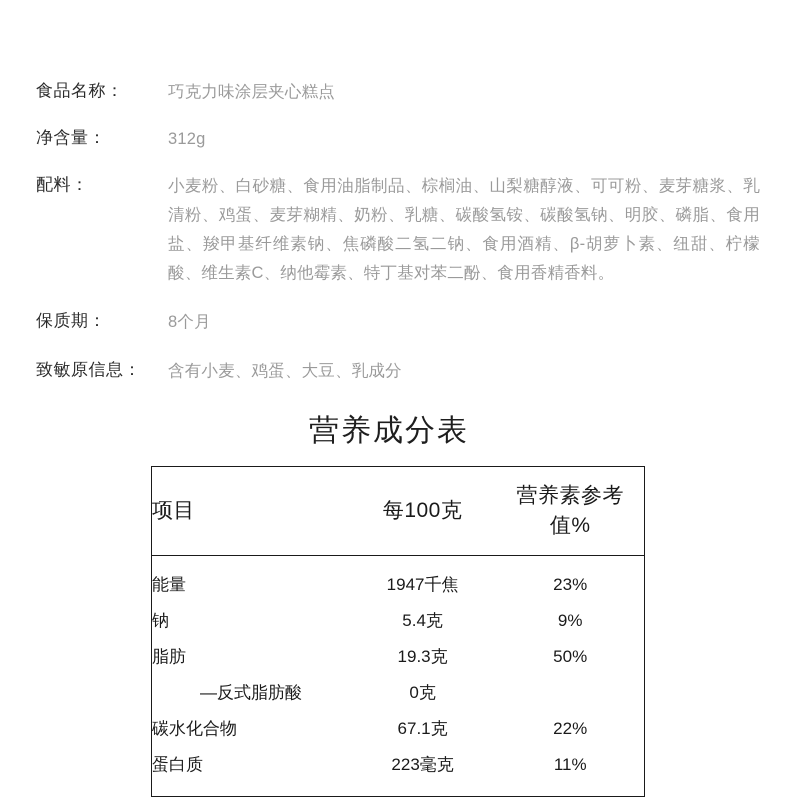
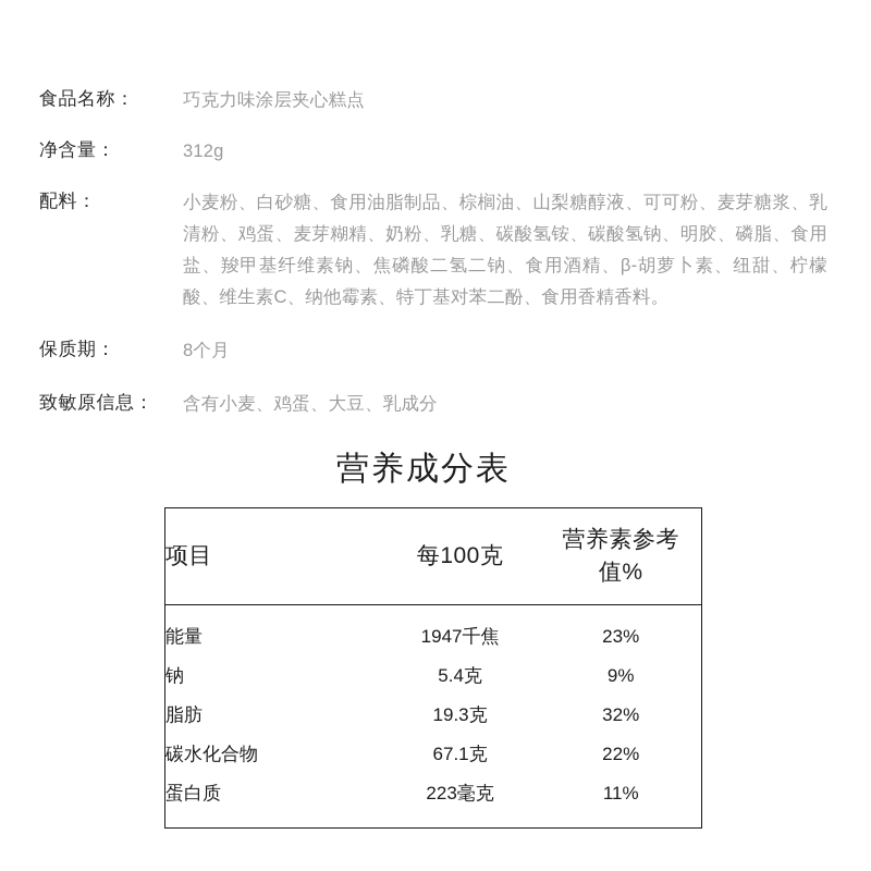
  食品名称：
  巧克力味涂层夹心糕点
  净含量：
  312g
  配料：
  小麦粉、白砂糖、食用油脂制品、棕榈油、山梨糖醇液、可可粉、麦芽糖浆、乳清粉、鸡蛋、麦芽糊精、奶粉、乳糖、碳酸氢铵、碳酸氢钠、明胶、磷脂、食用盐、羧甲基纤维素钠、焦磷酸二氢二钠、食用酒精、β-胡萝卜素、纽甜、柠檬酸、维生素C、纳他霉素、特丁基对苯二酚、食用香精香料。
  保质期：
  8个月
  致敏原信息：
  含有小麦、鸡蛋、大豆、乳成分
  营养成分表
  项目	每100克	营养素参考值%
  能量	1947千焦	23%
  钠	5.4克	9%
- 脂肪	19.3克	50%
+ 脂肪	19.3克	32%
- —反式脂肪酸	0克
  碳水化合物	67.1克	22%
  蛋白质	223毫克	11%
